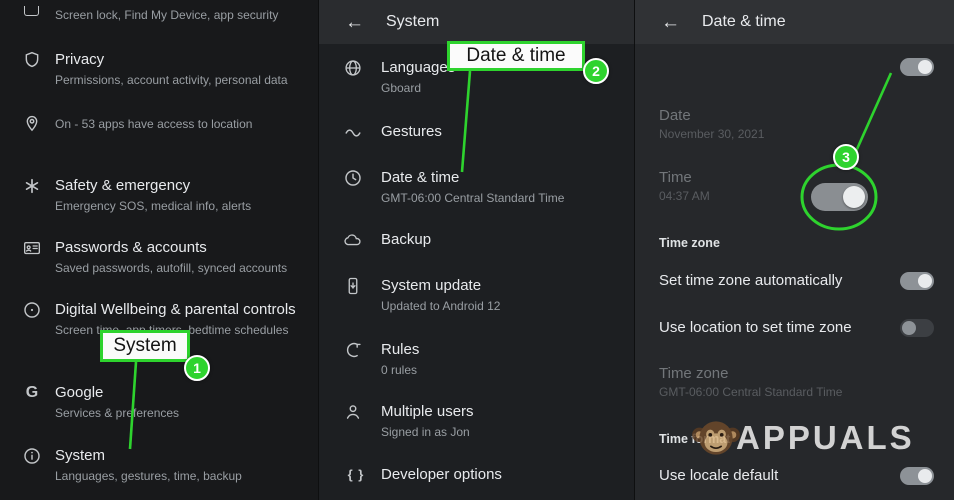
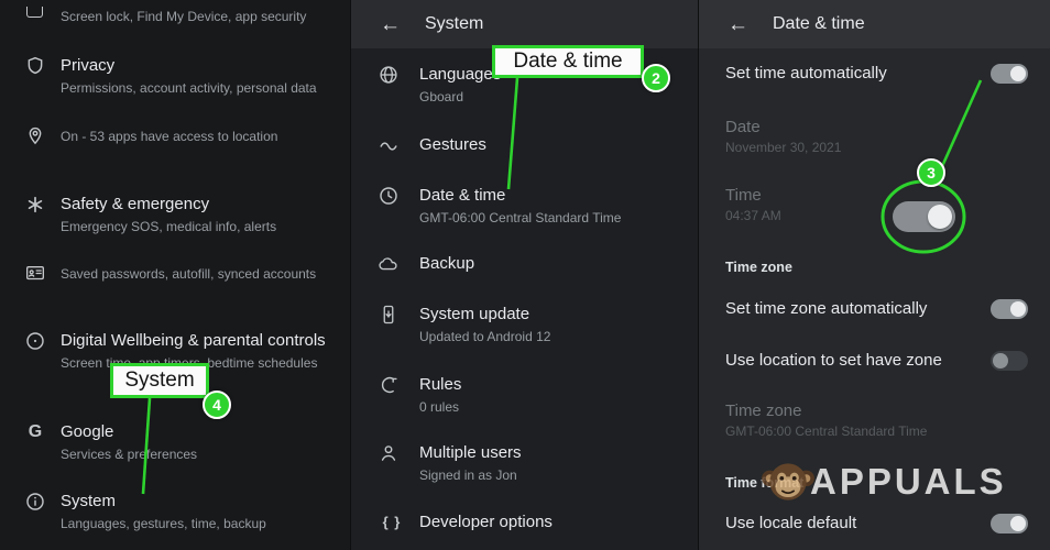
  Screen lock, Find My Device, app security
  Privacy
  Permissions, account activity, personal data
  On - 53 apps have access to location
  Safety & emergency
  Emergency SOS, medical info, alerts
- Passwords & accounts
  Saved passwords, autofill, synced accounts
  Digital Wellbeing & parental controls
  G
  Google
  Services & preferences
  System
  Languages, gestures, time, backup
  ←
  System
  Language
  Gboard
  Gestures
  Date & time
  GMT-06:00 Central Standard Time
  Backup
  System update
  Updated to Android 12
  Rules
  0 rules
  Multiple users
  Signed in as Jon
  { }
  Developer options
  ←
  Date & time
+ Set time automatically
  Date
  November 30, 2021
  Time
  04:37 AM
  Time zone
  Set time zone automatically
- Use location to set time zone
+ Use location to set have zone
  Time zone
  GMT-06:00 Central Standard Time
  Time format
  Use locale default
  APPUALS
  System
  Date & time
- 1
+ 4
  2
  3
